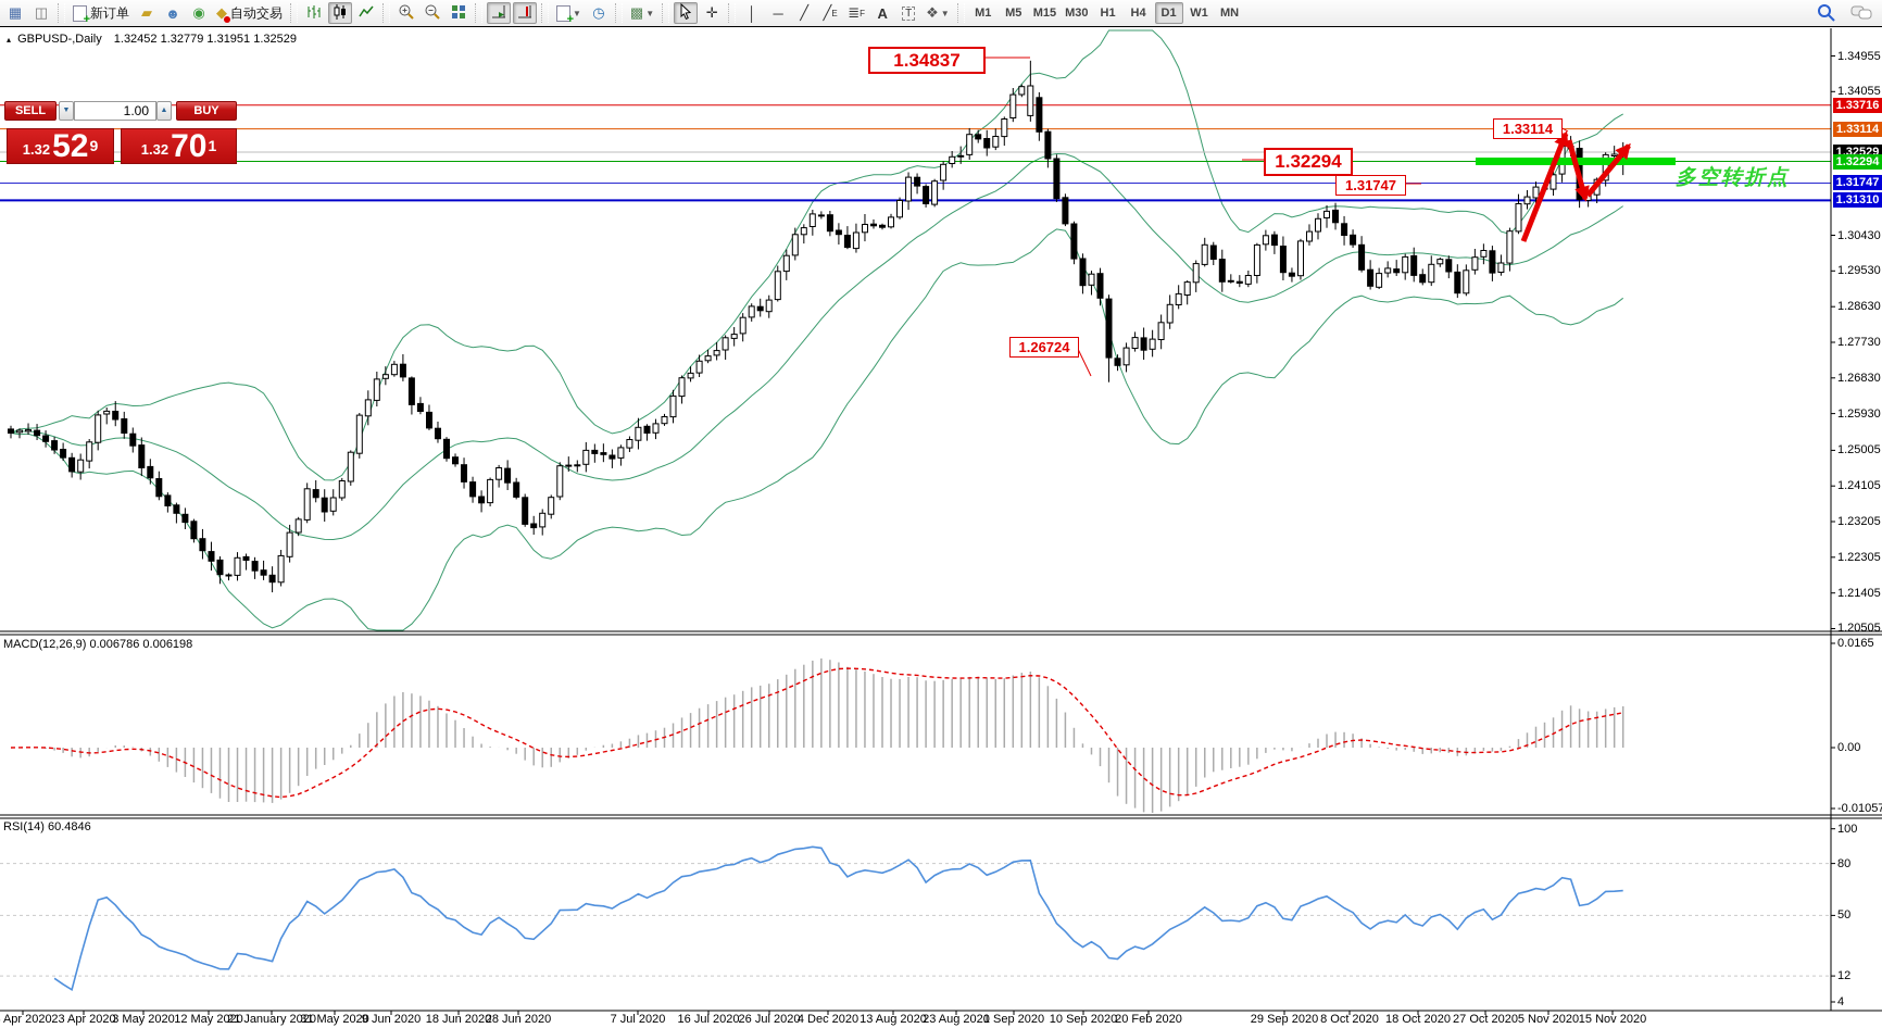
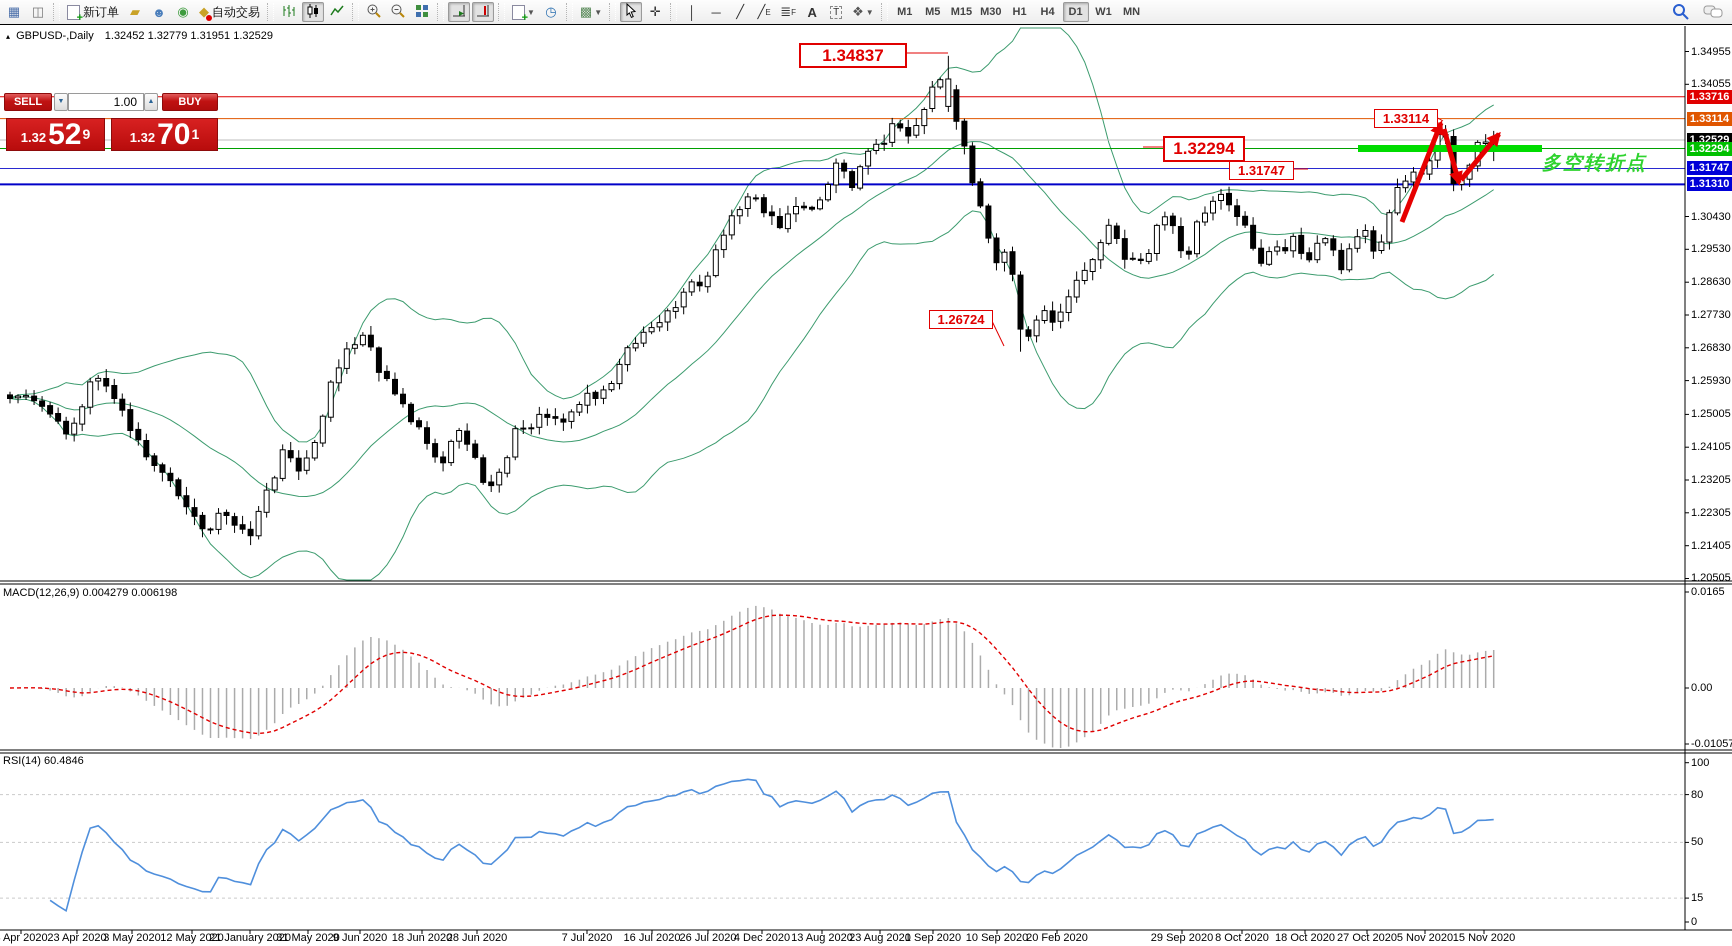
  ▦
  ◫
  +
  新订单
  ▰
  ☻
  ◉
  ◆
  自动交易
  +
  ▼
  ◷
  ▩
  ▼
  ✛
  │
  ─
  ╱
  ╱
  E
  ≣
  F
  A
  T
  ❖
  ▼
  M1
  M5
  M15
  M30
  H1
  H4
  D1
  W1
  MN
  ▴ GBPUSD-,Daily 1.32452 1.32779 1.31951 1.32529
  SELL
  1.00
  BUY
  1.32
  52
  9
  1.32
  70
  1
- MACD(12,26,9) 0.006786 0.006198
+ MACD(12,26,9) 0.004279 0.006198
  RSI(14) 60.4846
  多空转折点
  1.34955
  1.34055
  1.30430
  1.29530
  1.28630
  1.27730
  1.26830
  1.25930
  1.25005
  1.24105
  1.23205
  1.22305
  1.21405
  1.20505
  1.33716
  1.33114
  1.32529
  1.32294
  1.31747
  1.31310
  0.0165
  0.00
  -0.01057
  100
  80
  50
- 12
+ 15
- 4
+ 0
  Apr 2020
  23 Apr 2020
  3 May 2020
  12 May 2020
  21 January 2020
  31 May 2020
  9 Jun 2020
  18 Jun 2020
  28 Jun 2020
  7 Jul 2020
  16 Jul 2020
  26 Jul 2020
  4 Dec 2020
  13 Aug 2020
  23 Aug 2020
  1 Sep 2020
  10 Sep 2020
  20 Feb 2020
  29 Sep 2020
  8 Oct 2020
  18 Oct 2020
  27 Oct 2020
  5 Nov 2020
  15 Nov 2020
  1.34837
  1.33114
  1.32294
  1.31747
  1.26724
